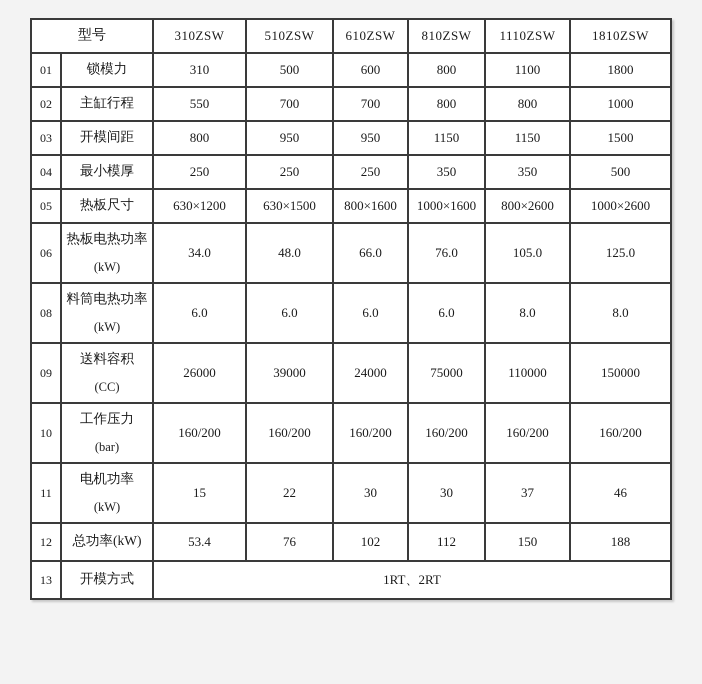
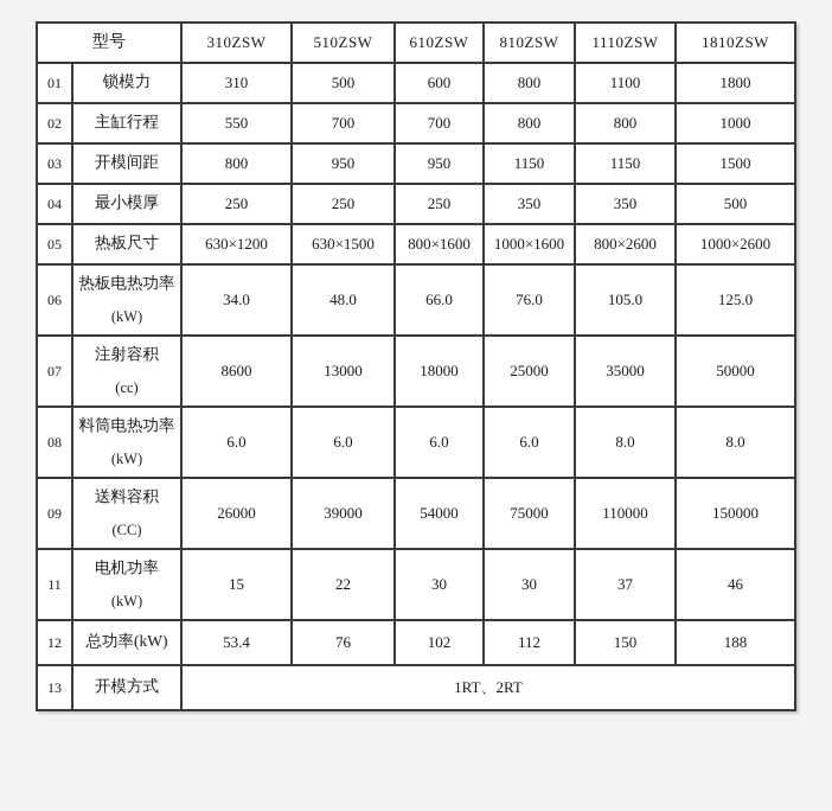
  型号	310ZSW	510ZSW	610ZSW	810ZSW	1110ZSW	1810ZSW
  01	锁模力	310	500	600	800	1100	1800
  02	主缸行程	550	700	700	800	800	1000
  03	开模间距	800	950	950	1150	1150	1500
  04	最小模厚	250	250	250	350	350	500
  05	热板尺寸	630×1200	630×1500	800×1600	1000×1600	800×2600	1000×2600
  06	热板电热功率(kW)	34.0	48.0	66.0	76.0	105.0	125.0
+ 07	注射容积(cc)	8600	13000	18000	25000	35000	50000
  08	料筒电热功率(kW)	6.0	6.0	6.0	6.0	8.0	8.0
- 09	送料容积(CC)	26000	39000	24000	75000	110000	150000
+ 09	送料容积(CC)	26000	39000	54000	75000	110000	150000
- 10	工作压力(bar)	160/200	160/200	160/200	160/200	160/200	160/200
  11	电机功率(kW)	15	22	30	30	37	46
  12	总功率(kW)	53.4	76	102	112	150	188
  13	开模方式	1RT、2RT
